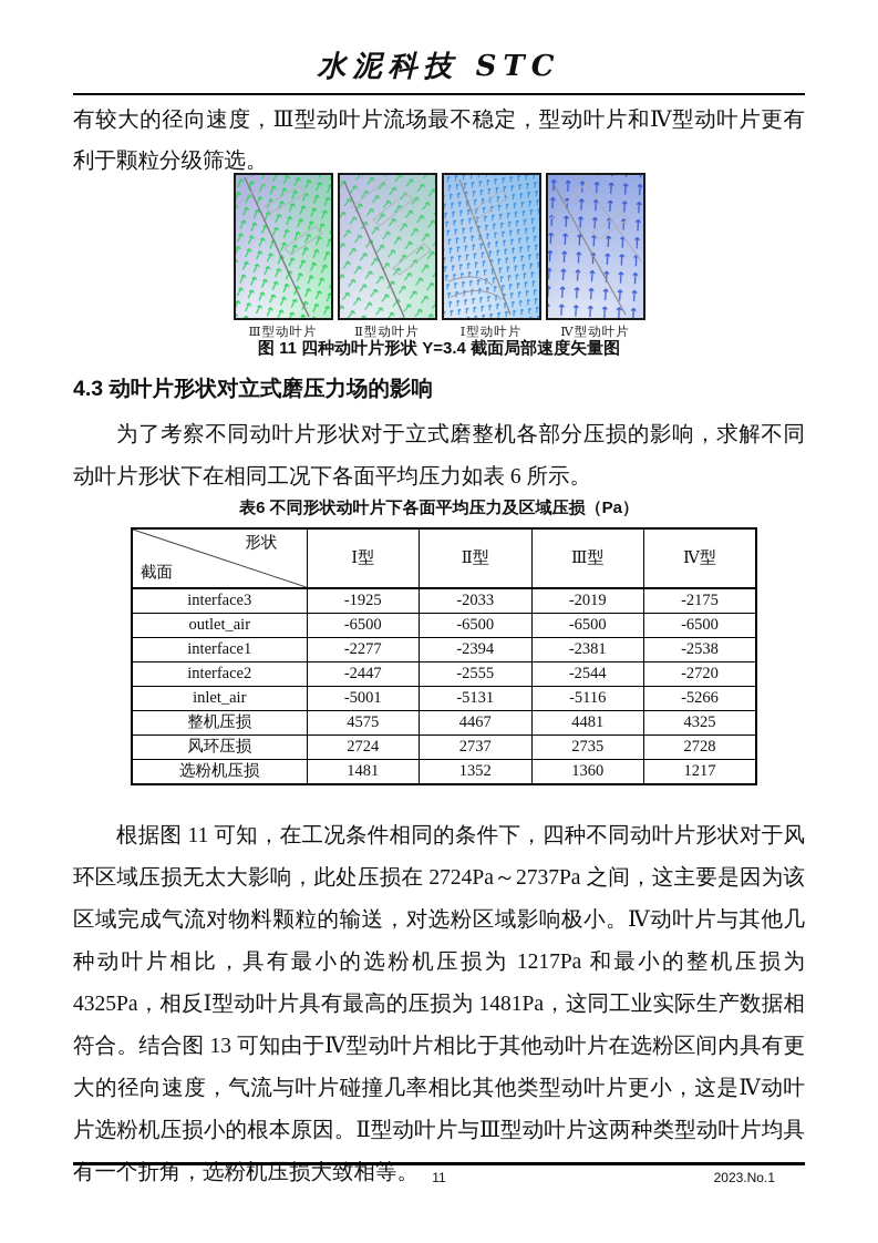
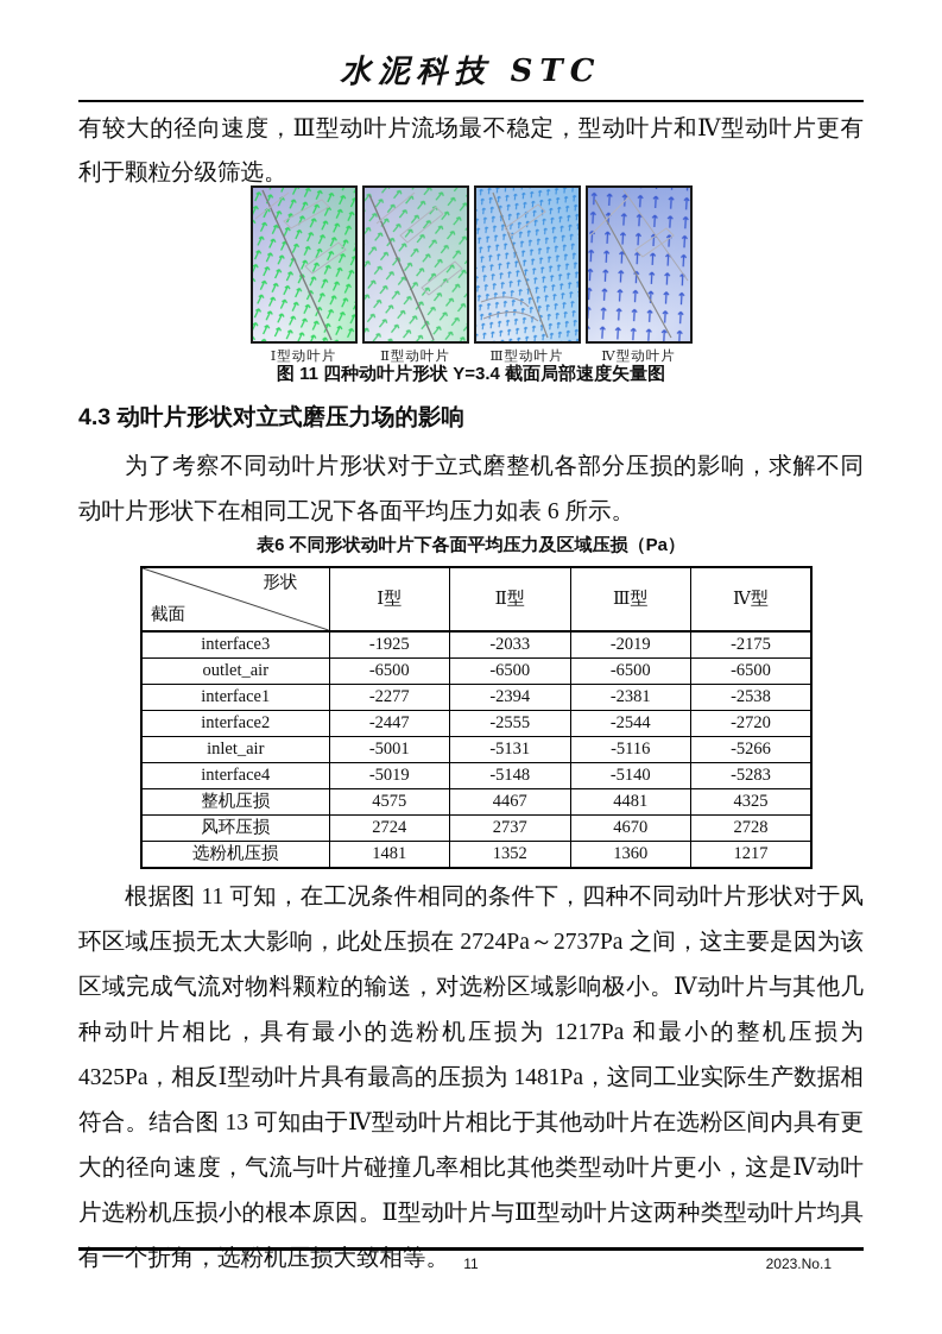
  水泥科技 STC
  有较大的径向速度，Ⅲ型动叶片流场最不稳定，型动叶片和Ⅳ型动叶片更有利于颗粒分级筛选。
- Ⅲ型动叶片
+ Ⅰ型动叶片
  Ⅱ型动叶片
- Ⅰ型动叶片
+ Ⅲ型动叶片
  Ⅳ型动叶片
  图 11 四种动叶片形状 Y=3.4 截面局部速度矢量图
  4.3 动叶片形状对立式磨压力场的影响
  为了考察不同动叶片形状对于立式磨整机各部分压损的影响，求解不同动叶片形状下在相同工况下各面平均压力如表 6 所示。
  表6 不同形状动叶片下各面平均压力及区域压损（Pa）
  形状 截面	Ⅰ型	Ⅱ型	Ⅲ型	Ⅳ型
  interface3	-1925	-2033	-2019	-2175
  outlet_air	-6500	-6500	-6500	-6500
  interface1	-2277	-2394	-2381	-2538
  interface2	-2447	-2555	-2544	-2720
  inlet_air	-5001	-5131	-5116	-5266
+ interface4	-5019	-5148	-5140	-5283
  整机压损	4575	4467	4481	4325
- 风环压损	2724	2737	2735	2728
+ 风环压损	2724	2737	4670	2728
  选粉机压损	1481	1352	1360	1217
  根据图 11 可知，在工况条件相同的条件下，四种不同动叶片形状对于风环区域压损无太大影响，此处压损在 2724Pa～2737Pa 之间，这主要是因为该区域完成气流对物料颗粒的输送，对选粉区域影响极小。Ⅳ动叶片与其他几种动叶片相比，具有最小的选粉机压损为 1217Pa 和最小的整机压损为 4325Pa，相反Ⅰ型动叶片具有最高的压损为 1481Pa，这同工业实际生产数据相符合。结合图 13 可知由于Ⅳ型动叶片相比于其他动叶片在选粉区间内具有更大的径向速度，气流与叶片碰撞几率相比其他类型动叶片更小，这是Ⅳ动叶片选粉机压损小的根本原因。Ⅱ型动叶片与Ⅲ型动叶片这两种类型动叶片均具有一个折角，选粉机压损大致相等。
  11
  2023.No.1
